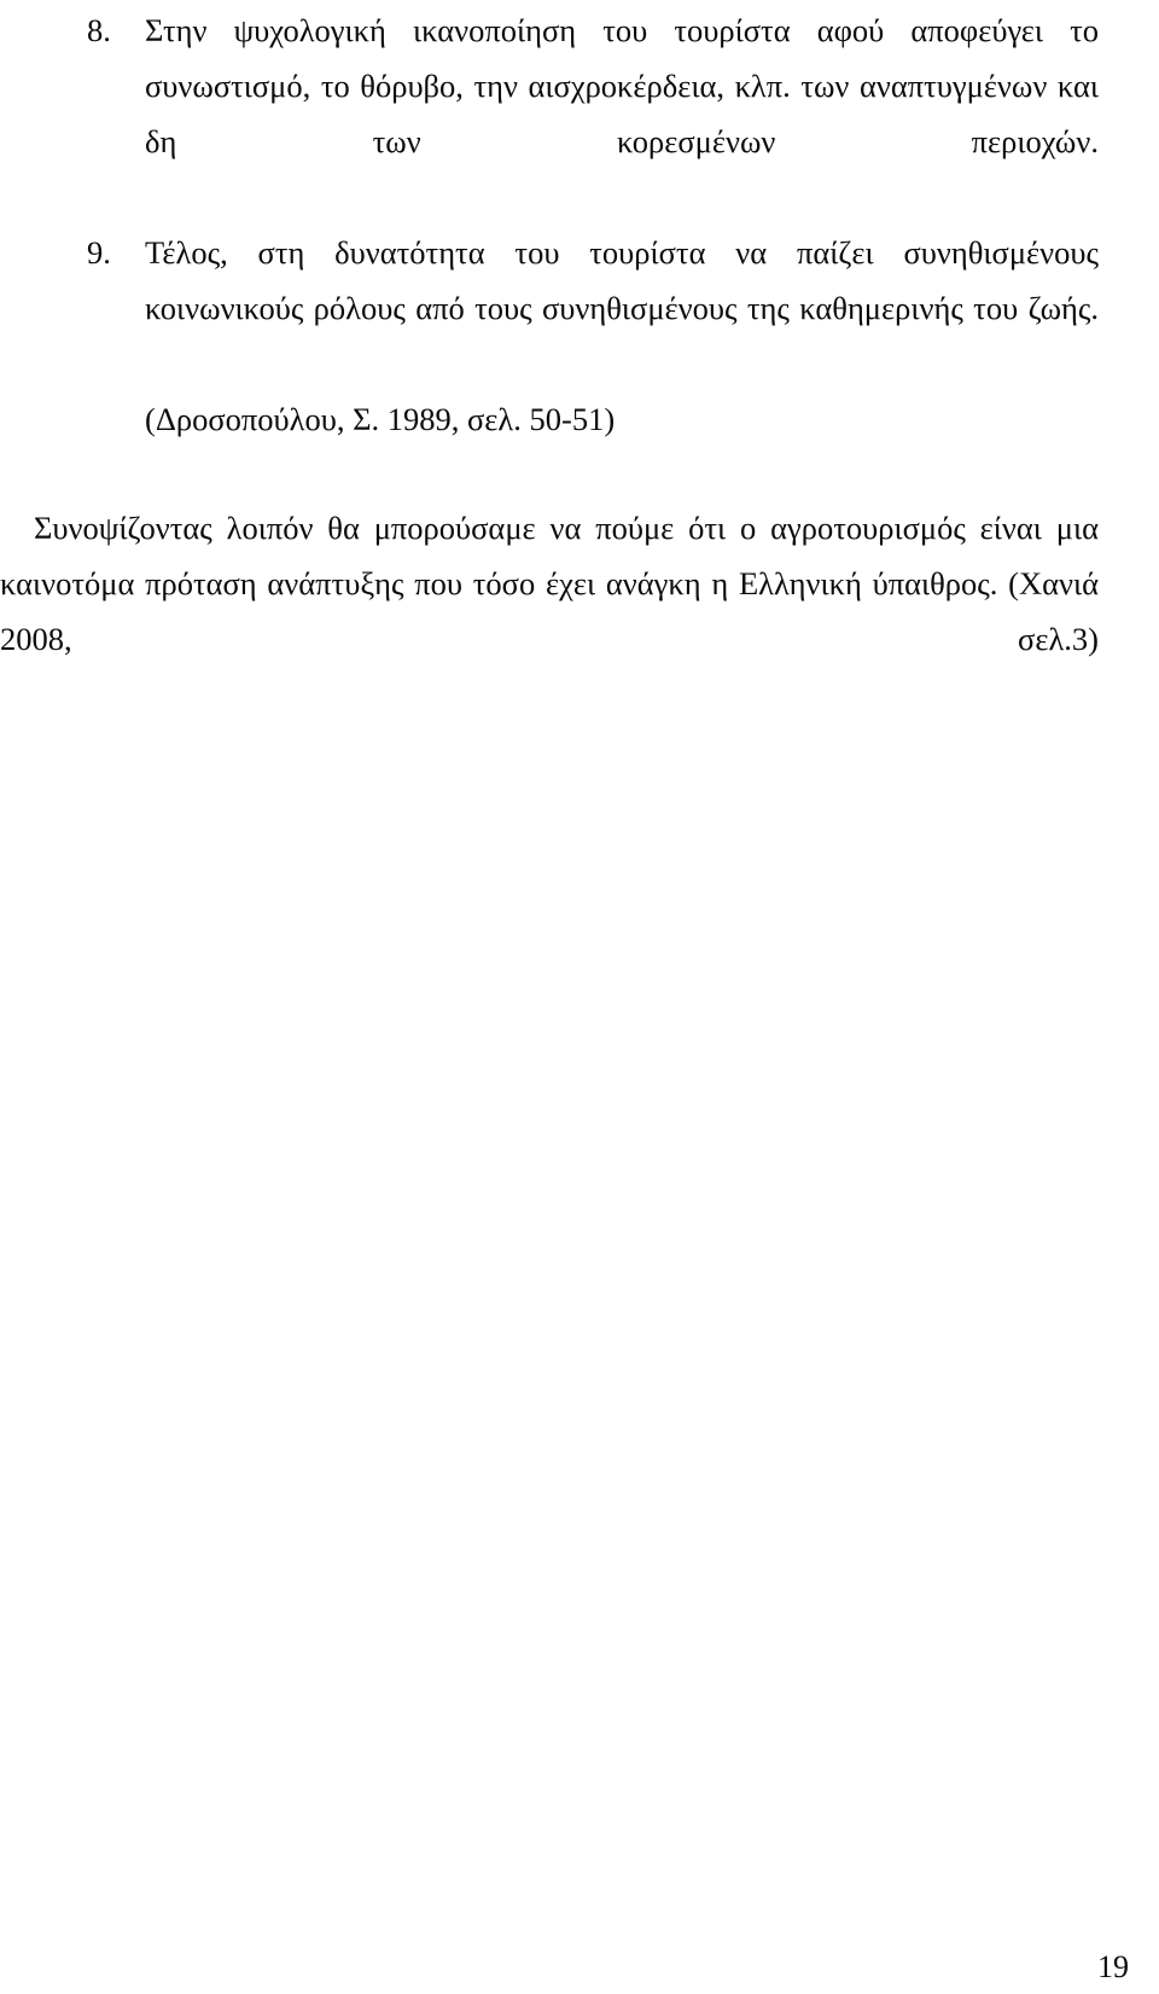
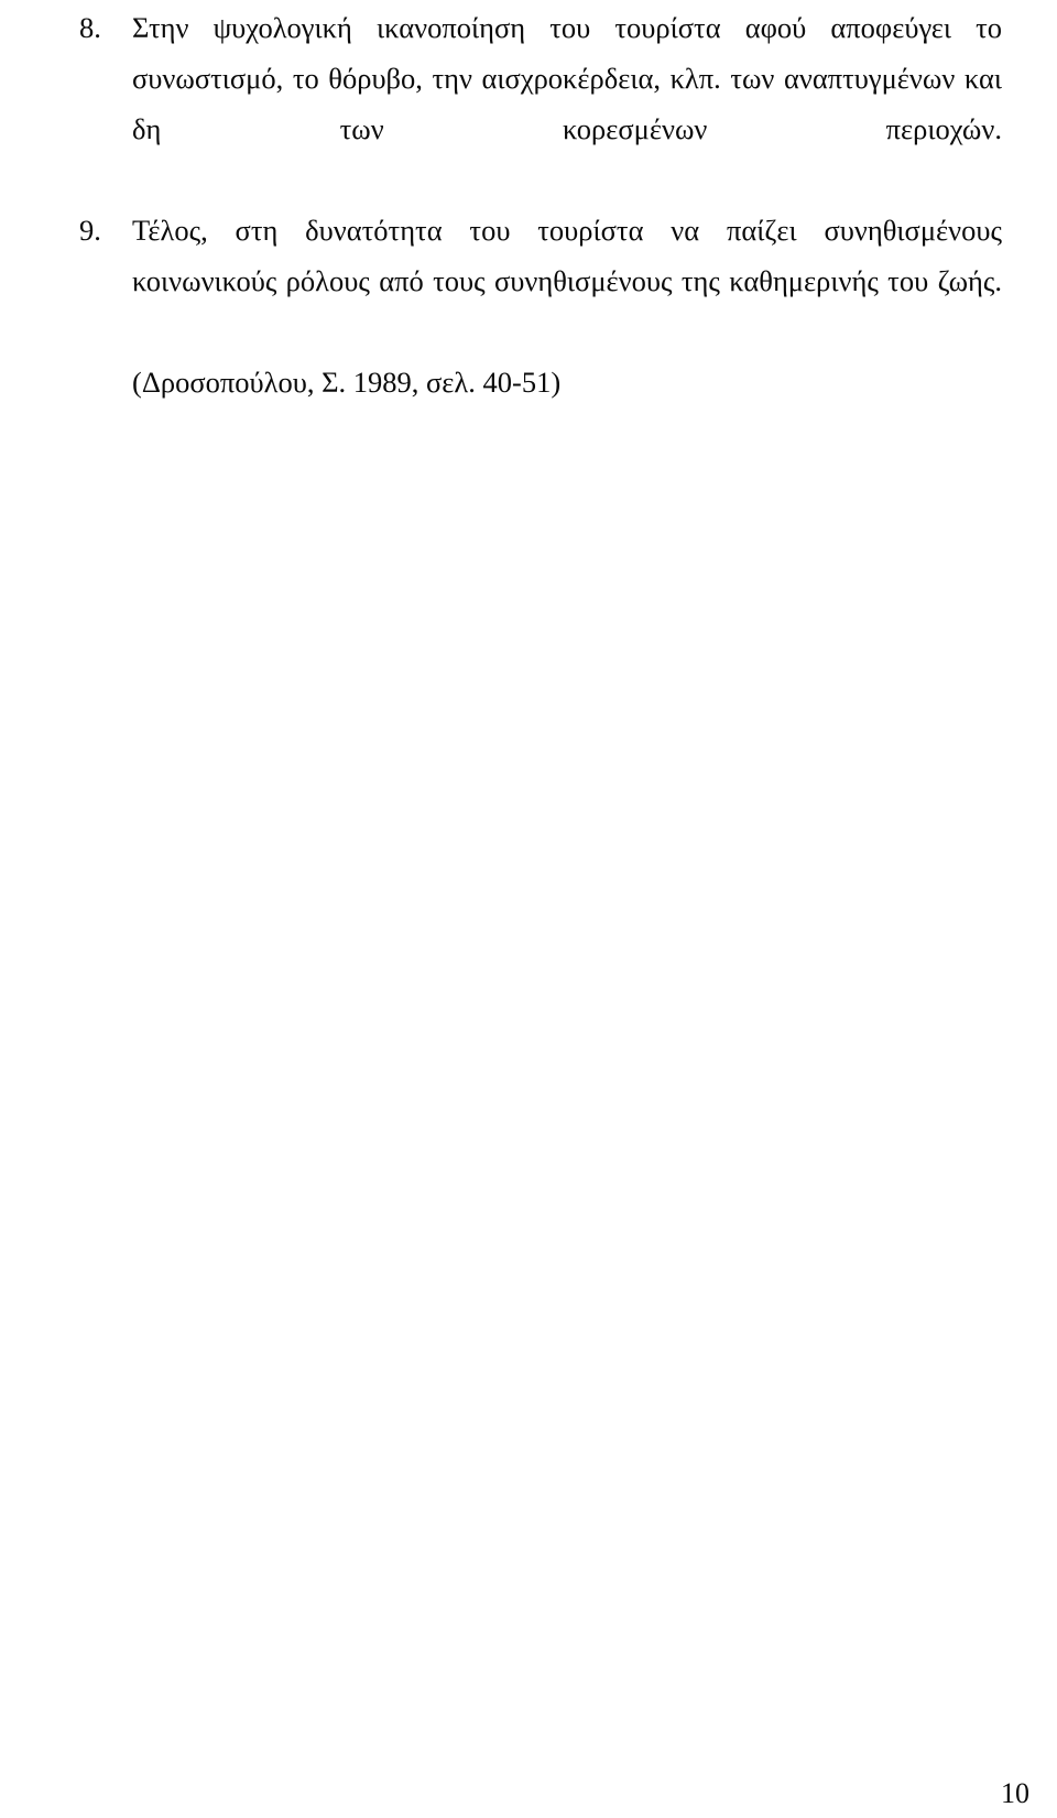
  8.
  Στην ψυχολογική ικανοποίηση του τουρίστα αφού αποφεύγει το συνωστισμό, το θόρυβο, την αισχροκέρδεια, κλπ. των αναπτυγμένων και δη των κορεσμένων περιοχών.
  9.
  Τέλος, στη δυνατότητα του τουρίστα να παίζει συνηθισμένους κοινωνικούς ρόλους από τους συνηθισμένους της καθημερινής του ζωής.
- (Δροσοπούλου, Σ. 1989, σελ. 50-51)
+ (Δροσοπούλου, Σ. 1989, σελ. 40-51)
- Συνοψίζοντας λοιπόν θα μπορούσαμε να πούμε ότι ο αγροτουρισμός είναι μια καινοτόμα πρόταση ανάπτυξης που τόσο έχει ανάγκη η Ελληνική ύπαιθρος. (Χανιά 2008, σελ.3)
- 19
+ 10
